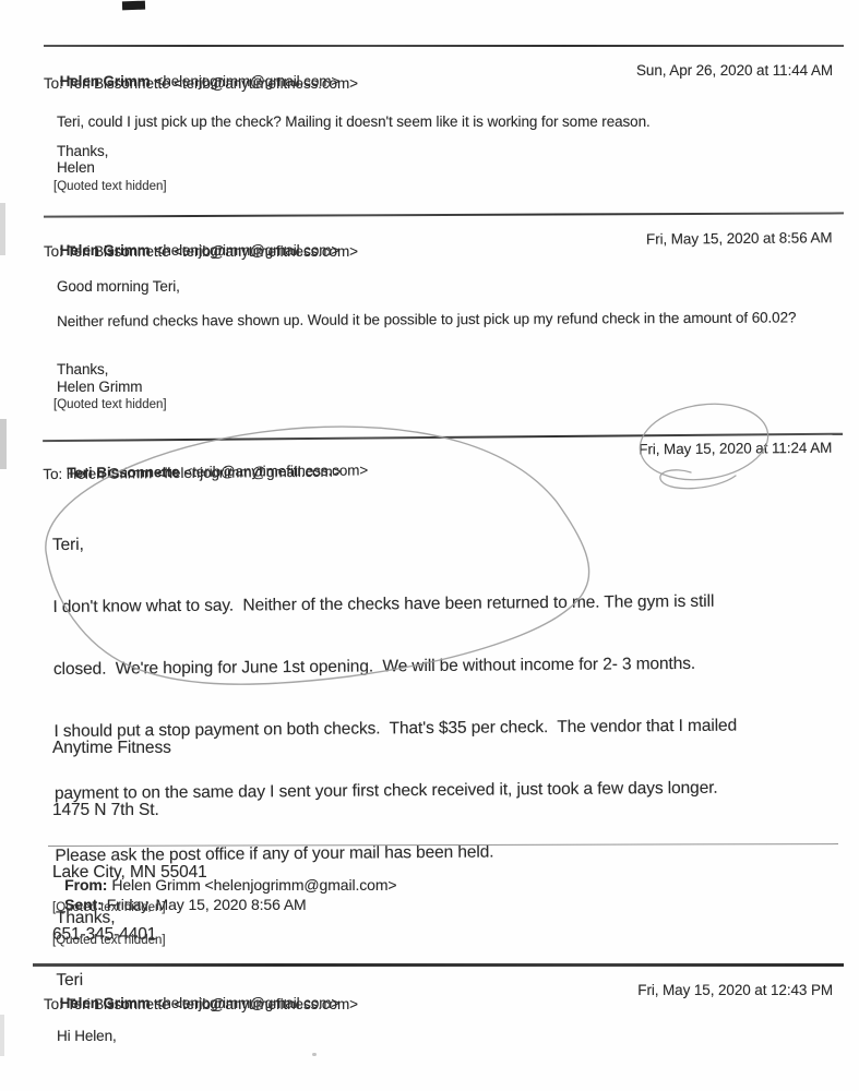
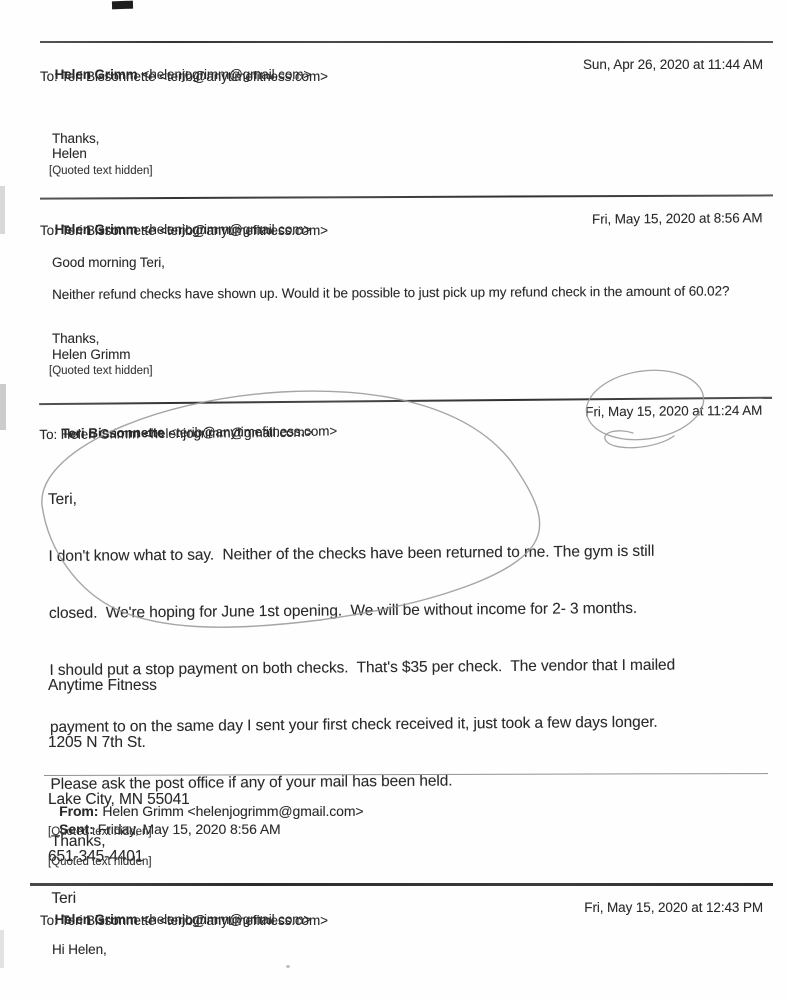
  Helen Grimm <helenjogrimm@gmail.com>
  Sun, Apr 26, 2020 at 11:44 AM
  To: Teri Bissonnette <terib@anytimefitness.com>
- Teri, could I just pick up the check? Mailing it doesn't seem like it is working for some reason.
  Thanks,
  Helen
  [Quoted text hidden]
  Helen Grimm <helenjogrimm@gmail.com>
  Fri, May 15, 2020 at 8:56 AM
  To: Teri Bissonnette <terib@anytimefitness.com>
  Good morning Teri,
  Neither refund checks have shown up. Would it be possible to just pick up my refund check in the amount of 60.02?
  Thanks,
  Helen Grimm
  [Quoted text hidden]
  Teri Bissonnette <terib@anytimefitness.com>
  Fri, May 15, 2020 at 11:24 AM
  To: Helenrimm <helenjogrimm@gmail.com>
  Teri,
  I don't know what to say. Neither of the checks have been returned to me. The gym is still
  closed. W're hoping for June 1st opening. We will be without income for 2- 3 months.
  I should put a stop payment on both checks. That's $35 per check. The vendor that I mailed
  payment to on the same day I sent your first check received it, just took a few days longer.
  Please ask the post office if any of your mail has been held.
  Thanks,
  Teri
  Anytime Fitness
- 1475 N 7th St.
+ 1205 N 7th St.
  Lake City, MN 55041
  651-345-4401
  From: Helen Grimm <helenjogrimm@gmail.com>
  Sent: Friday, May 15, 2020 8:56 AM
  [Quoted text hidden]
  [Quoted text hidden]
  Helen Grimm <helenjogrimm@gmail.com>
  Fri, May 15, 2020 at 12:43 PM
  To: Teri Bissonnette <terib@anytimefitness.com>
  Hi Helen,
